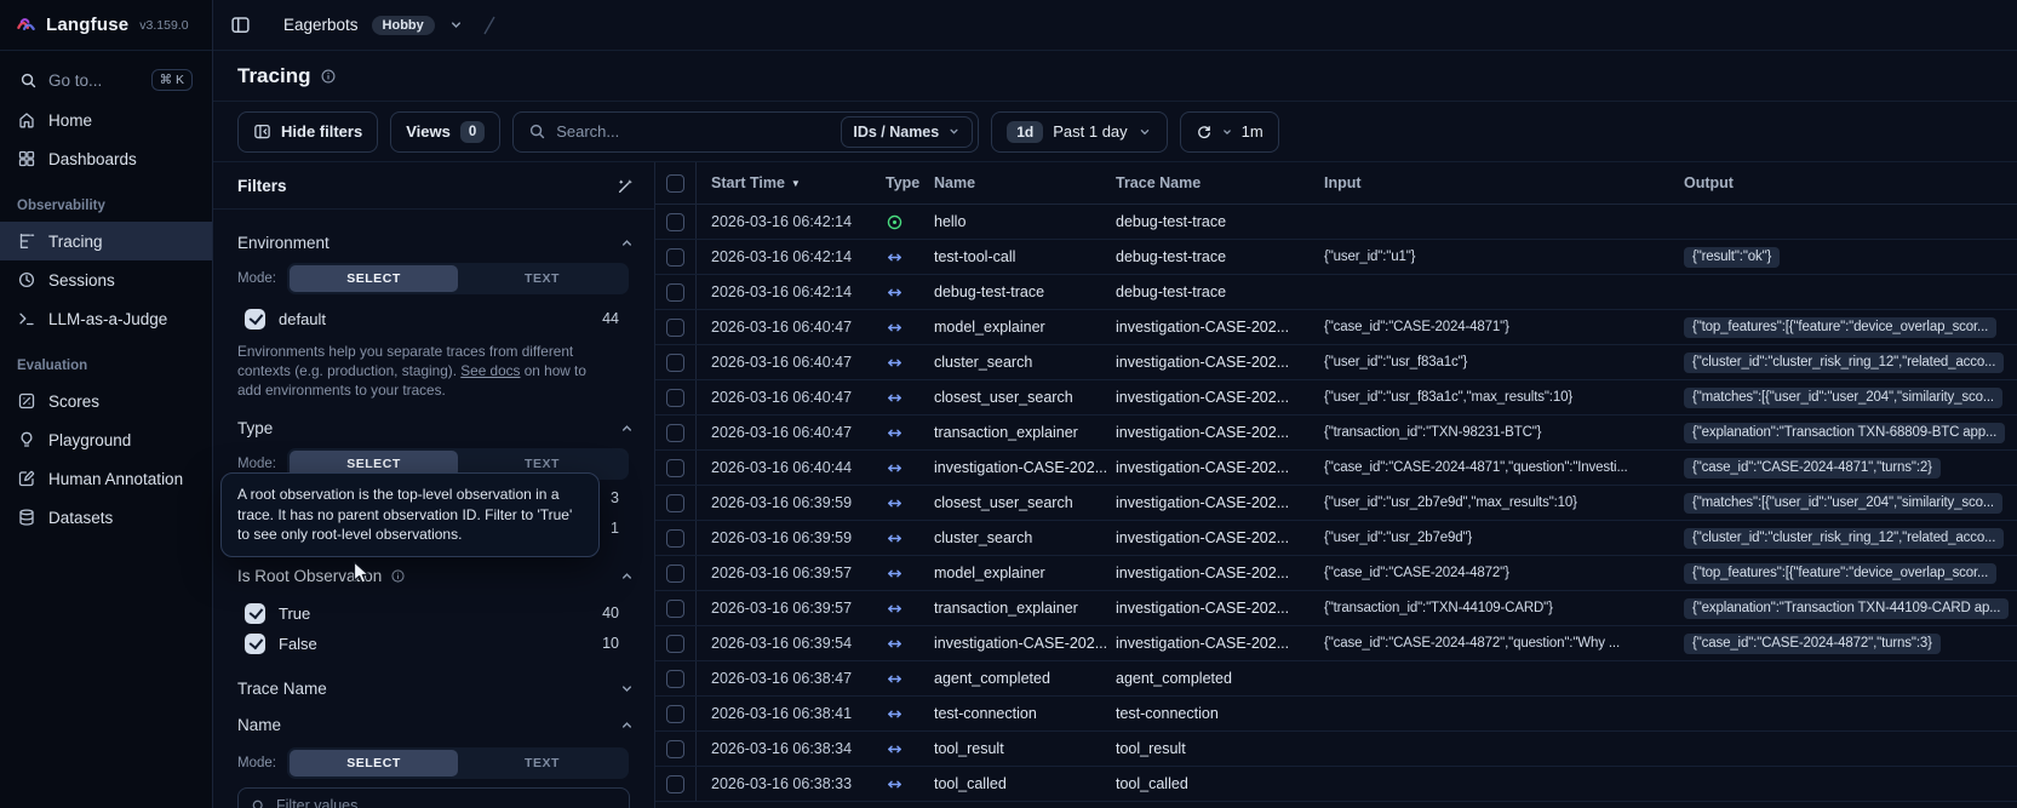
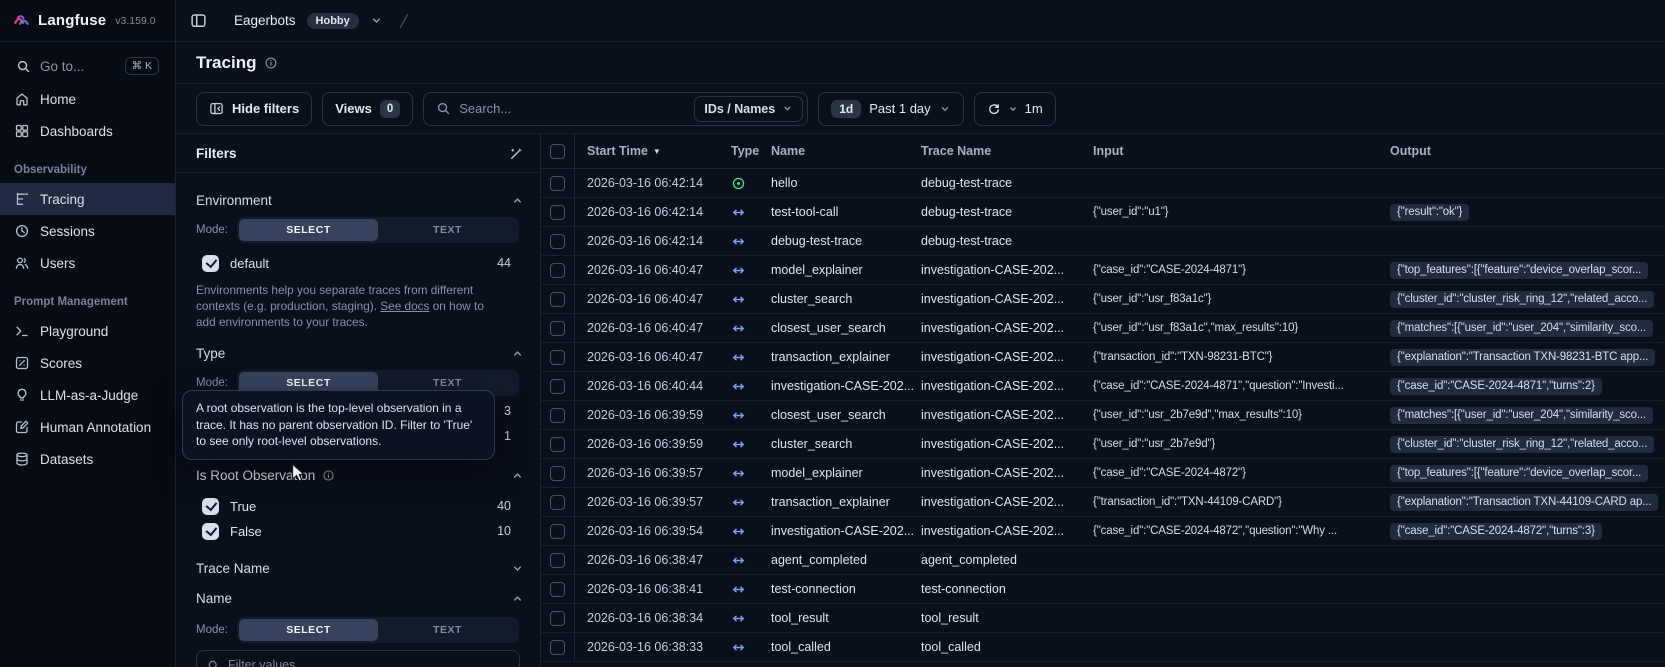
  Langfuse
  v3.159.0
  Go to...
  ⌘ K
  Home
  Dashboards
  Observability
  Tracing
  Sessions
+ Users
+ Prompt Management
- LLM-as-a-Judge
+ Playground
- Evaluation
  Scores
- Playground
+ LLM-as-a-Judge
  Human Annotation
  Datasets
  Eagerbots
  Hobby
  Tracing
  Hide filters
  Views
  0
  Search...
  IDs / Names
  1d
  Past 1 day
  1m
  Filters
  Environment
  Mode:
  SELECT
  TEXT
  default
  44
  Environments help you separate traces from different contexts (e.g. production, staging). See docs on how to add environments to your traces.
  Type
  Mode:
  SELECT
  TEXT
  3
  1
  A root observation is the top-level observation in a trace. It has no parent observation ID. Filter to 'True' to see only root-level observations.
  Is Root Observaon
  True
  40
  False
  10
  Trace Name
  Name
  Mode:
  SELECT
  TEXT
  Filter values
  Start Time
  ▼
  Type
  Name
  Trace Name
  Input
  Output
  2026-03-16 06:42:14
  hello
  debug-test-trace
  2026-03-16 06:42:14
  test-tool-call
  debug-test-trace
  {"user_id":"u1"}
  {"result":"ok"}
  2026-03-16 06:42:14
  debug-test-trace
  debug-test-trace
  2026-03-16 06:40:47
  model_explainer
  investigation-CASE-202...
  {"case_id":"CASE-2024-4871"}
  {"top_features":[{"feature":"device_overlap_scor...
  2026-03-16 06:40:47
  cluster_search
  investigation-CASE-202...
  {"user_id":"usr_f83a1c"}
  {"cluster_id":"cluster_risk_ring_12","related_acco...
  2026-03-16 06:40:47
  closest_user_search
  investigation-CASE-202...
  {"user_id":"usr_f83a1c","max_results":10}
  {"matches":[{"user_id":"user_204","similarity_sco...
  2026-03-16 06:40:47
  transaction_explainer
  investigation-CASE-202...
  {"transaction_id":"TXN-98231-BTC"}
- {"explanation":"Transaction TXN-68809-BTC app...
+ {"explanation":"Transaction TXN-98231-BTC app...
  2026-03-16 06:40:44
  investigation-CASE-202...
  investigation-CASE-202...
  {"case_id":"CASE-2024-4871","question":"Investi...
  {"case_id":"CASE-2024-4871","turns":2}
  2026-03-16 06:39:59
  closest_user_search
  investigation-CASE-202...
  {"user_id":"usr_2b7e9d","max_results":10}
  {"matches":[{"user_id":"user_204","similarity_sco...
  2026-03-16 06:39:59
  cluster_search
  investigation-CASE-202...
  {"user_id":"usr_2b7e9d"}
  {"cluster_id":"cluster_risk_ring_12","related_acco...
  2026-03-16 06:39:57
  model_explainer
  investigation-CASE-202...
  {"case_id":"CASE-2024-4872"}
  {"top_features":[{"feature":"device_overlap_scor...
  2026-03-16 06:39:57
  transaction_explainer
  investigation-CASE-202...
  {"transaction_id":"TXN-44109-CARD"}
  {"explanation":"Transaction TXN-44109-CARD ap...
  2026-03-16 06:39:54
  investigation-CASE-202...
  investigation-CASE-202...
  {"case_id":"CASE-2024-4872","question":"Why ...
  {"case_id":"CASE-2024-4872","turns":3}
  2026-03-16 06:38:47
  agent_completed
  agent_completed
  2026-03-16 06:38:41
  test-connection
  test-connection
  2026-03-16 06:38:34
  tool_result
  tool_result
  2026-03-16 06:38:33
  tool_called
  tool_called
